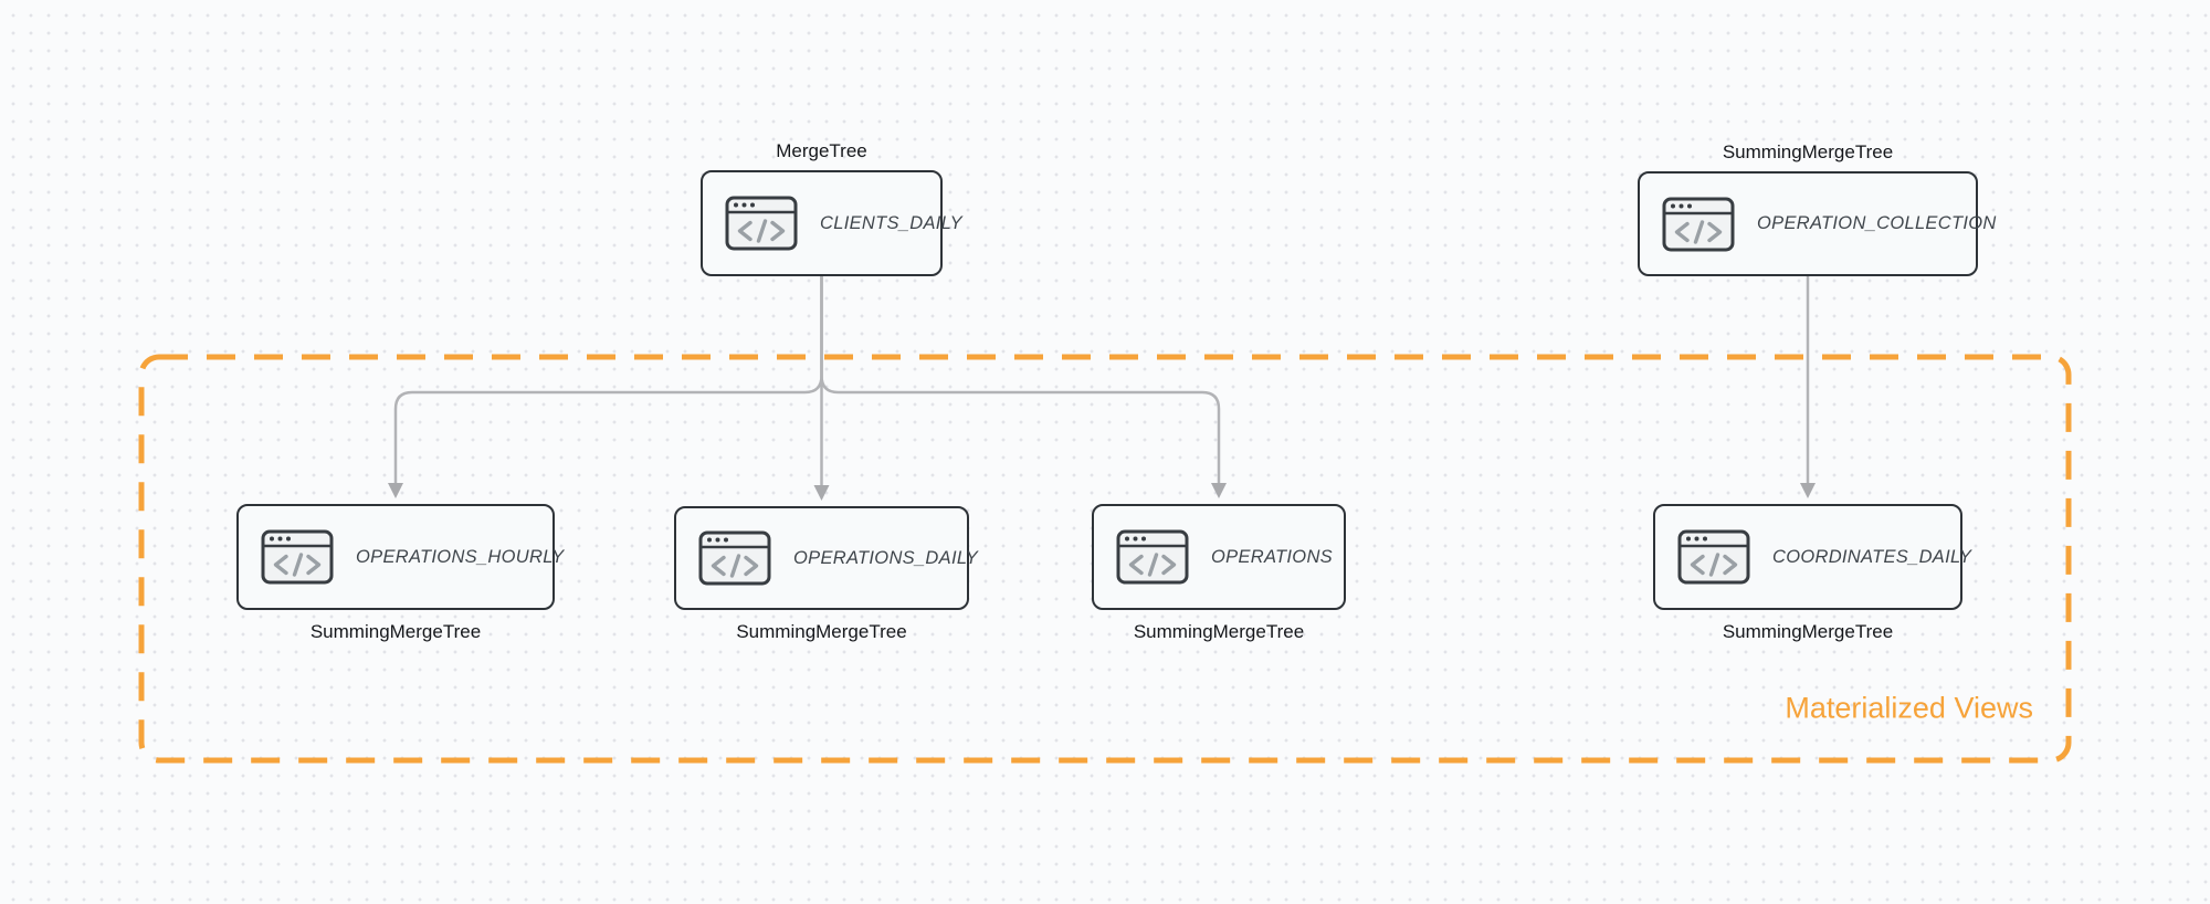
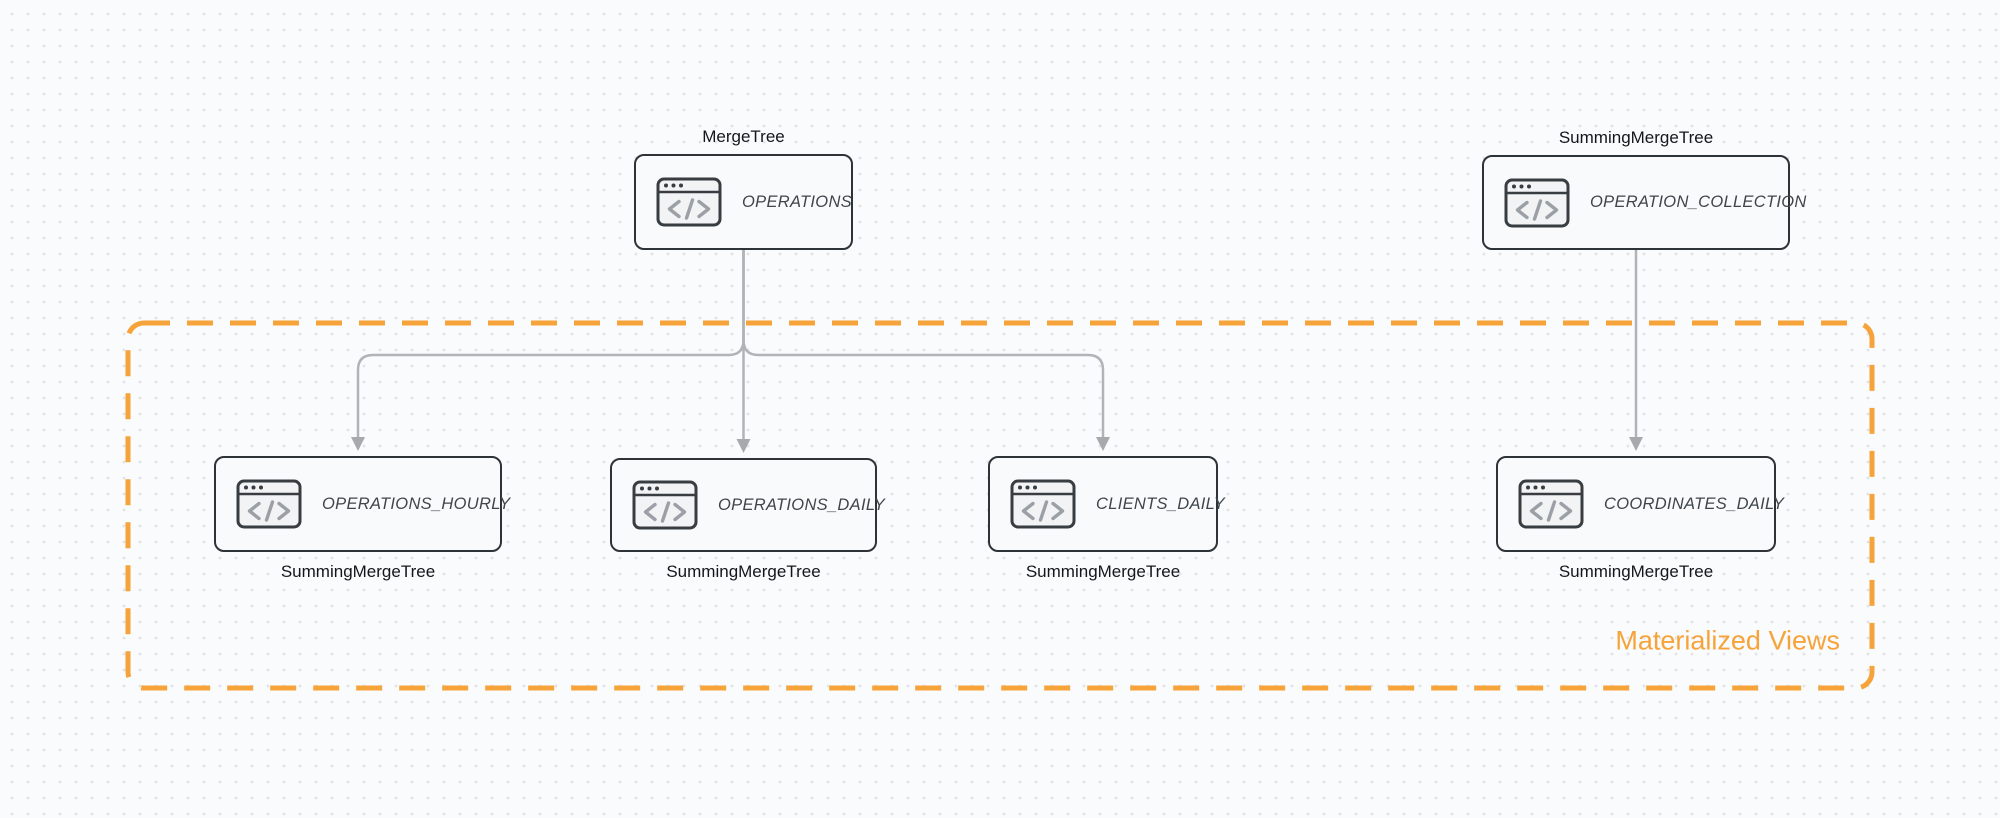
  Materialized Views
  MergeTree
- CLIENTS_DAILY
+ OPERATIONS
  SummingMergeTree
  OPERATION_COLLECTION
  SummingMergeTree
  OPERATIONS_HOURLY
  SummingMergeTree
  OPERATIONS_DAILY
  SummingMergeTree
- OPERATIONS
+ CLIENTS_DAILY
  SummingMergeTree
  COORDINATES_DAILY
